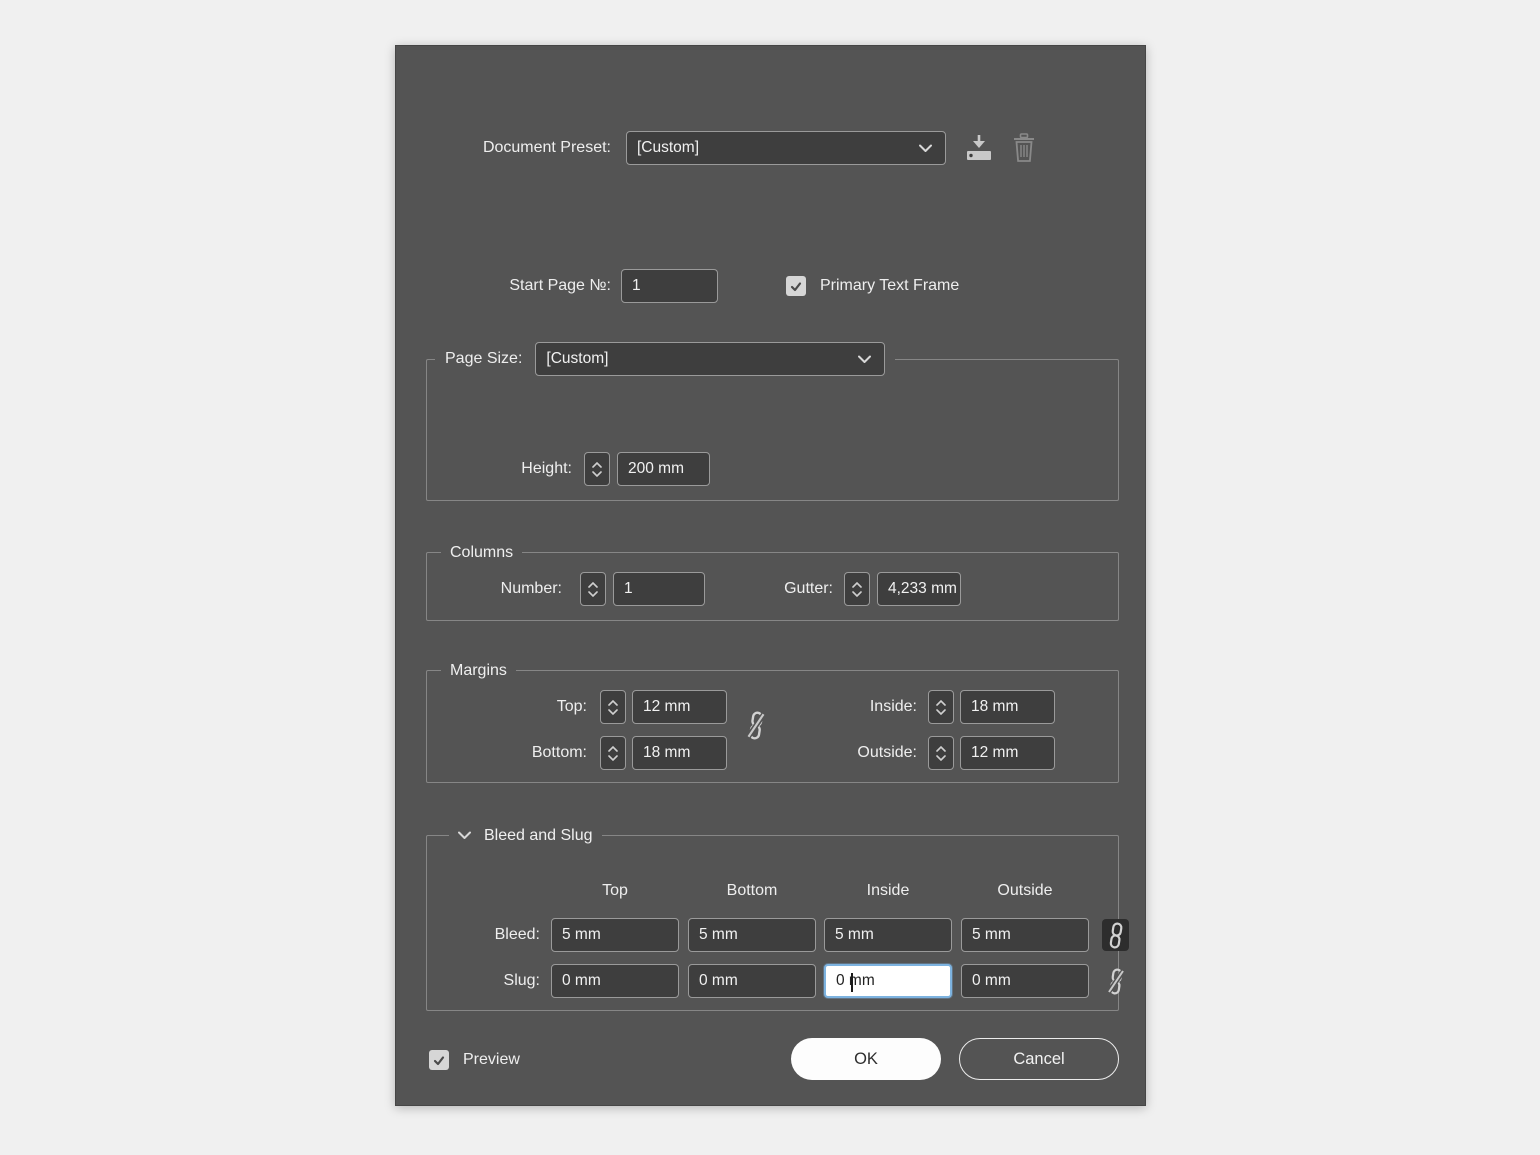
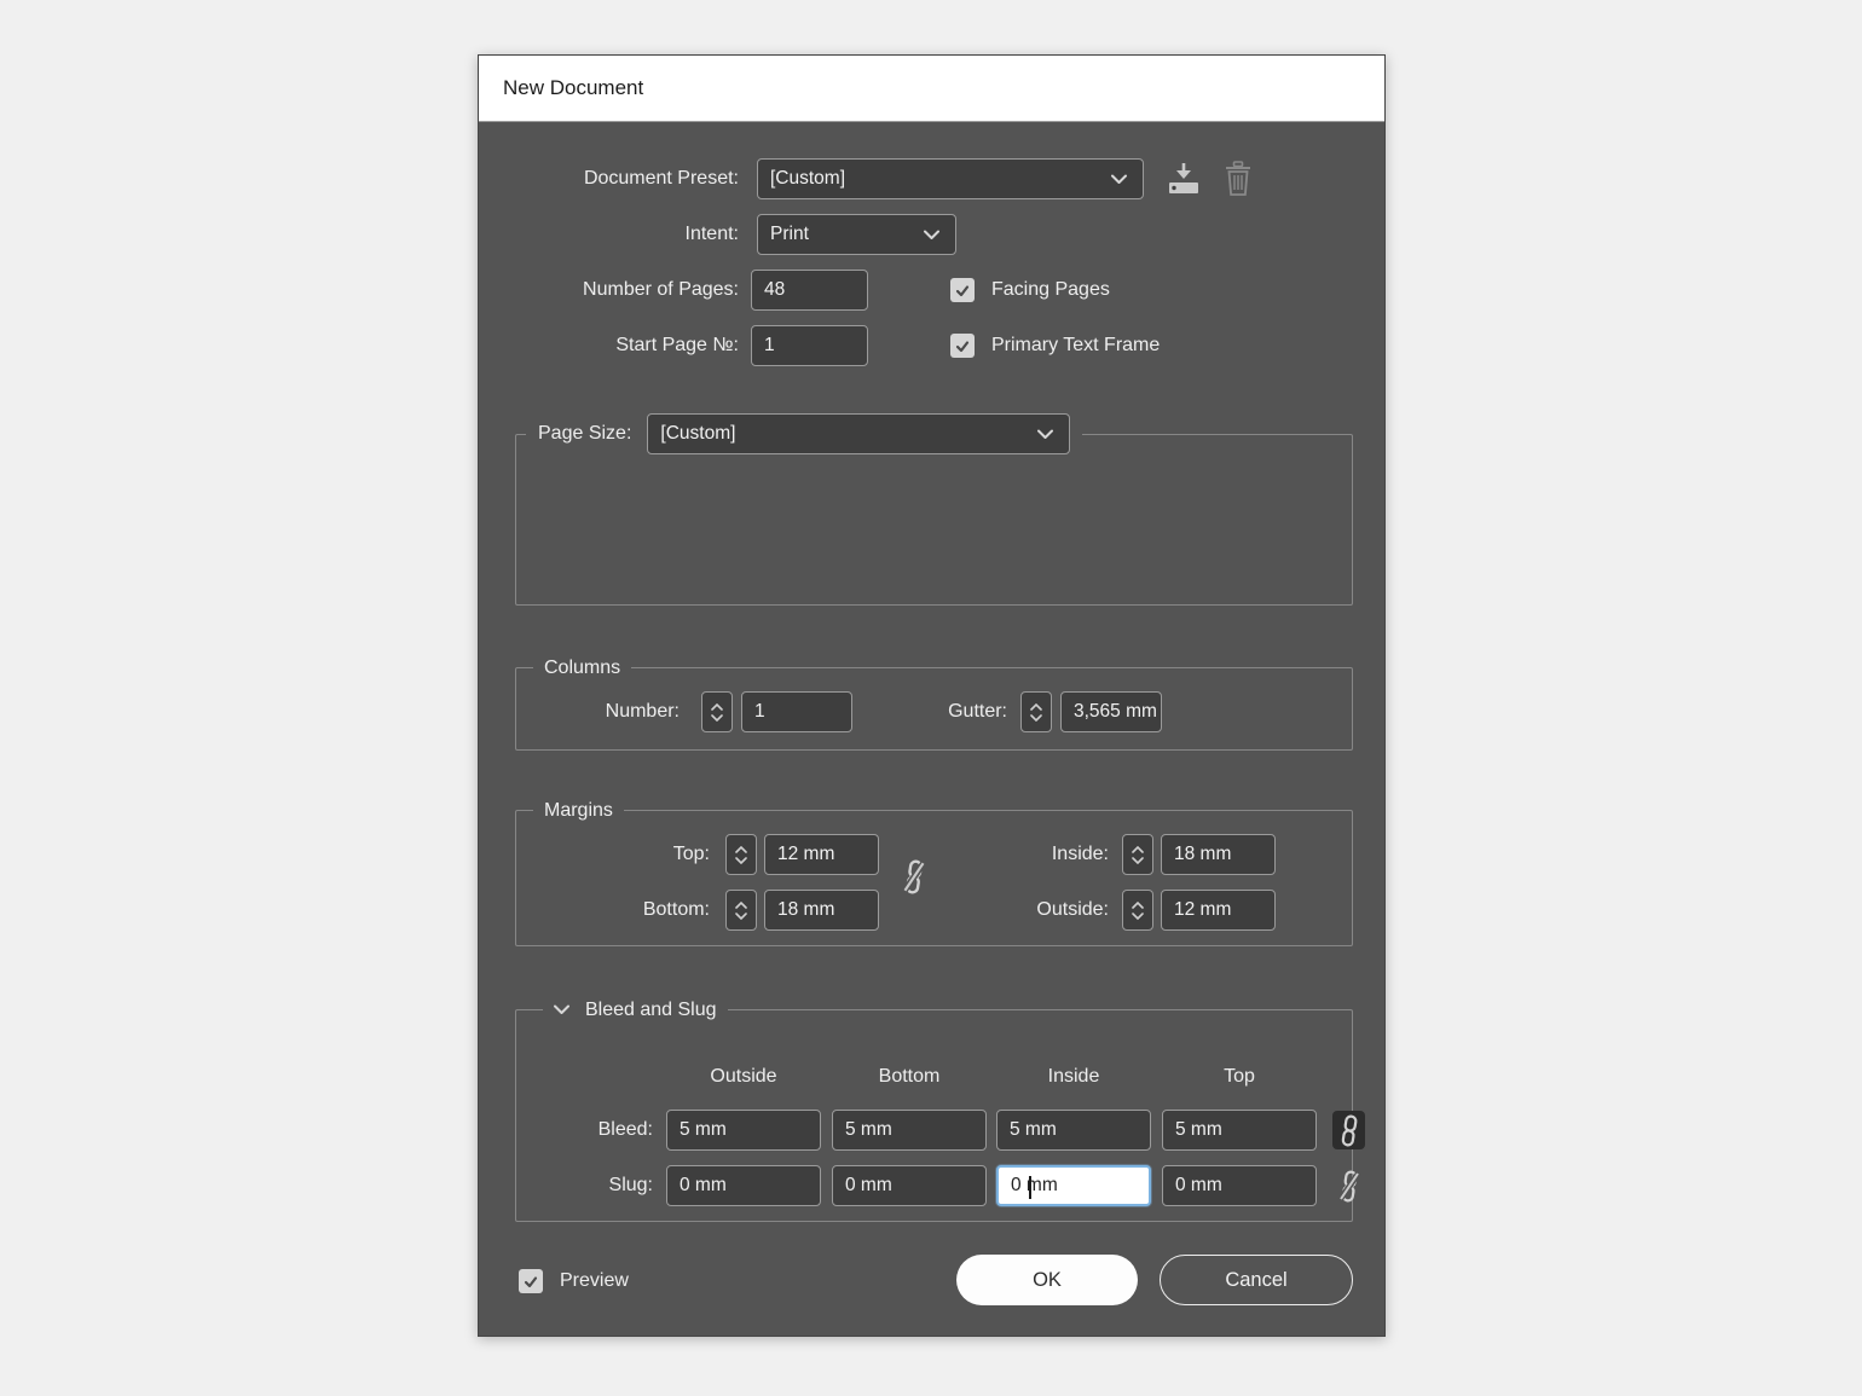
+ New Document
  Document Preset:
  [Custom]
+ Intent:
+ Print
+ Number of Pages:
+ 48
+ Facing Pages
  Start Page №:
  1
  Primary Text Frame
  Page Size:
  [Custom]
- Height:
- 200 mm
  Columns
  Number:
  1
  Gutter:
- 4,233 mm
+ 3,565 mm
  Margins
  Top:
  12 mm
  Inside:
  18 mm
  Bottom:
  18 mm
  Outside:
  12 mm
  Bleed and Slug
- Top
+ Outside
  Bottom
  Inside
- Outside
+ Top
  Bleed:
  5 mm
  5 mm
  5 mm
  5 mm
  Slug:
  0 mm
  0 mm
  0 mm
  0 mm
  Preview
  OK
  Cancel
